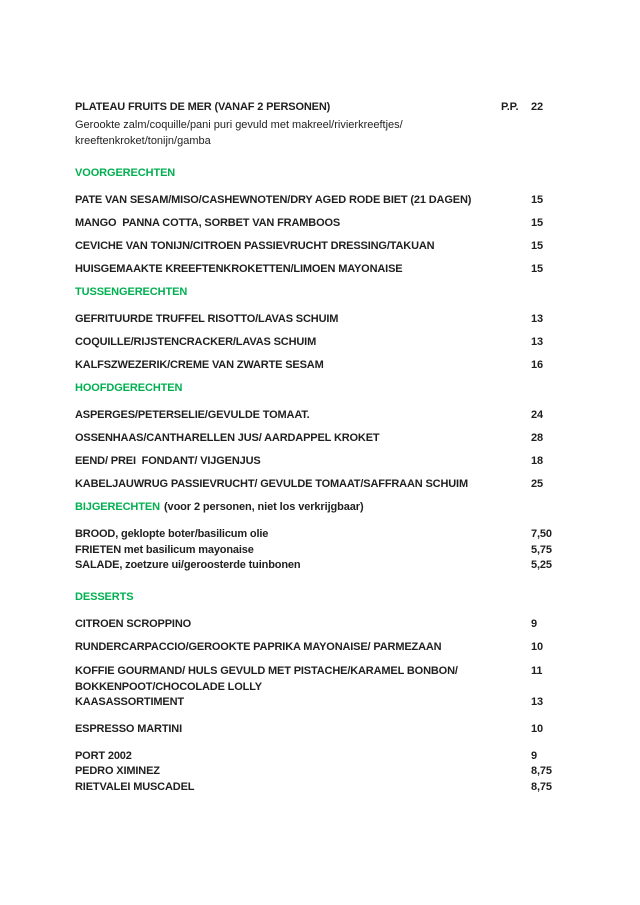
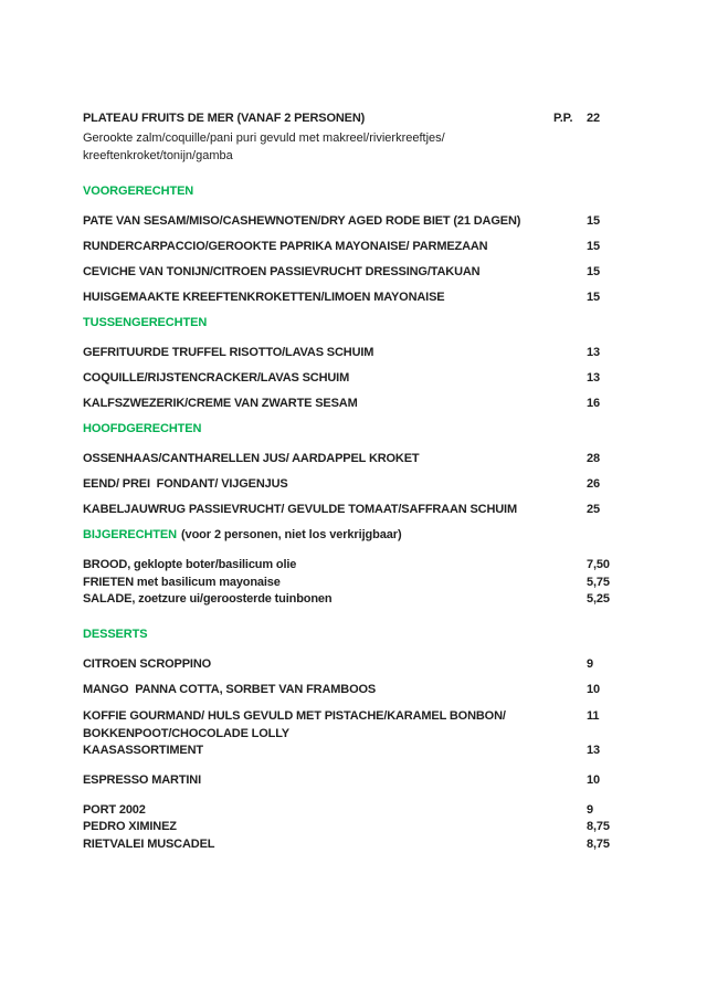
  PLATEAU FRUITS DE MER (VANAF 2 PERSONEN)
  P.P.
  22
  Gerookte zalm/coquille/pani puri gevuld met makreel/rivierkreeftjes/
  kreeftenkroket/tonijn/gamba
  VOORGERECHTEN
  PATE VAN SESAM/MISO/CASHEWNOTEN/DRY AGED RODE BIET (21 DAGEN)
  15
- MANGO PANNA COTTA, SORBET VAN FRAMBOOS
+ RUNDERCARPACCIO/GEROOKTE PAPRIKA MAYONAISE/ PARMEZAAN
  15
  CEVICHE VAN TONIJN/CITROEN PASSIEVRUCHT DRESSING/TAKUAN
  15
  HUISGEMAAKTE KREEFTENKROKETTEN/LIMOEN MAYONAISE
  15
  TUSSENGERECHTEN
  GEFRITUURDE TRUFFEL RISOTTO/LAVAS SCHUIM
  13
  COQUILLE/RIJSTENCRACKER/LAVAS SCHUIM
  13
  KALFSZWEZERIK/CREME VAN ZWARTE SESAM
  16
  HOOFDGERECHTEN
- ASPERGES/PETERSELIE/GEVULDE TOMAAT.
- 24
  OSSENHAAS/CANTHARELLEN JUS/ AARDAPPEL KROKET
  28
  EEND/ PREI FONDANT/ VIJGENJUS
- 18
+ 26
  KABELJAUWRUG PASSIEVRUCHT/ GEVULDE TOMAAT/SAFFRAAN SCHUIM
  25
  BIJGERECHTEN (voor 2 personen, niet los verkrijgbaar)
  BROOD, geklopte boter/basilicum olie
  7,50
  FRIETEN met basilicum mayonaise
  5,75
  SALADE, zoetzure ui/geroosterde tuinbonen
  5,25
  DESSERTS
  CITROEN SCROPPINO
  9
- RUNDERCARPACCIO/GEROOKTE PAPRIKA MAYONAISE/ PARMEZAAN
+ MANGO PANNA COTTA, SORBET VAN FRAMBOOS
  10
  KOFFIE GOURMAND/ HULS GEVULD MET PISTACHE/KARAMEL BONBON/
  BOKKENPOOT/CHOCOLADE LOLLY
  11
  KAASASSORTIMENT
  13
  ESPRESSO MARTINI
  10
  PORT 2002
  9
  PEDRO XIMINEZ
  8,75
  RIETVALEI MUSCADEL
  8,75
